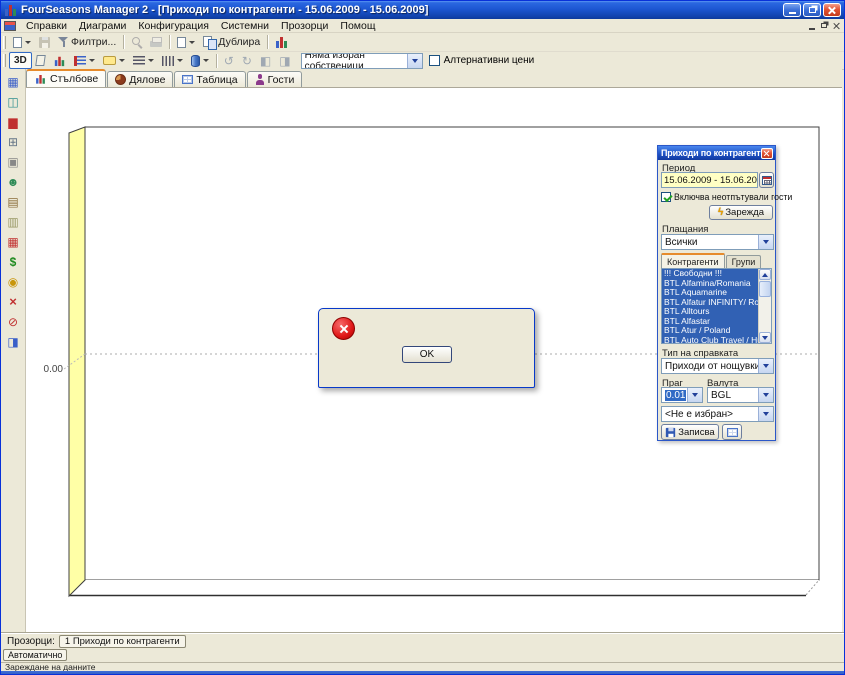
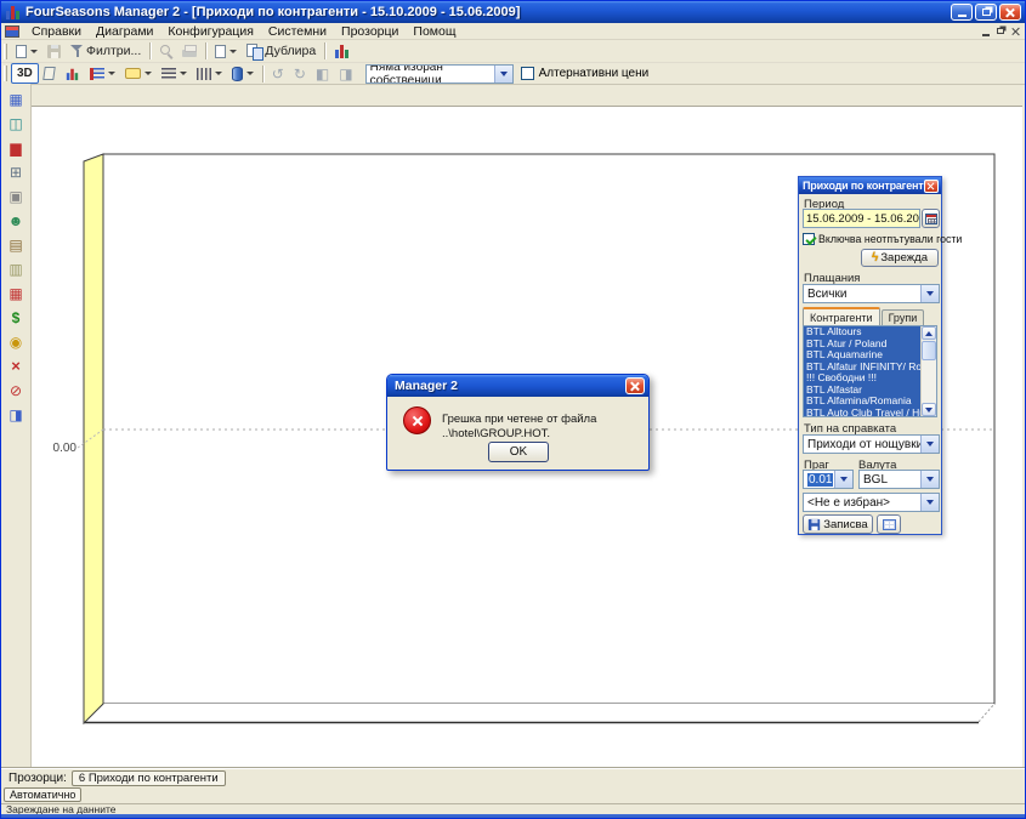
- FourSeasons Manager 2 - [Приходи по контрагенти - 15.06.2009 - 15.06.2009]
+ FourSeasons Manager 2 - [Приходи по контрагенти - 15.10.2009 - 15.06.2009]
  Справки
  Диаграми
  Конфигурация
  Системни
  Прозорци
  Помощ
  Филтри...
  Дублира
  3D
  ↺
  ↻
  ◧
  ◨
  Няма избран собственици
  Алтернативни цени
  ▦
  ◫
  ▆
  ⊞
  ▣
  ☻
  ▤
  ▥
  ▦
  $
  ◉
  ×
  ⊘
  ◨
- Стълбове
- Дялове
- Таблица
- Гости
  0.00
  Приходи по контрагент
  Период
  15.06.2009 - 15.06.20
  Включва неотпътували гости
  ϟ
  Зарежда
  Плащания
  Всички
  Контрагенти
  Групи
- !!! Свободни !!!
+ BTL Alltours
- BTL Alfamina/Romania
+ BTL Atur / Poland
  BTL Aquamarine
  BTL Alfatur INFINITY/ Ro
- BTL Alltours
+ !!! Свободни !!!
  BTL Alfastar
- BTL Atur / Poland
+ BTL Alfamina/Romania
  BTL Auto Club Travel / H
  Тип на справката
  Приходи от нощувк
  Праг
  Валута
  0.01
  BGL
  <Не е избран>
  Записва
+ Manager 2
+ Грешка при четене от файла ..\hotel\GROUP.HOT.
  OK
  Прозорци:
- 1 Приходи по контрагенти
+ 6 Приходи по контрагенти
  Автоматично
  Зареждане на данните
